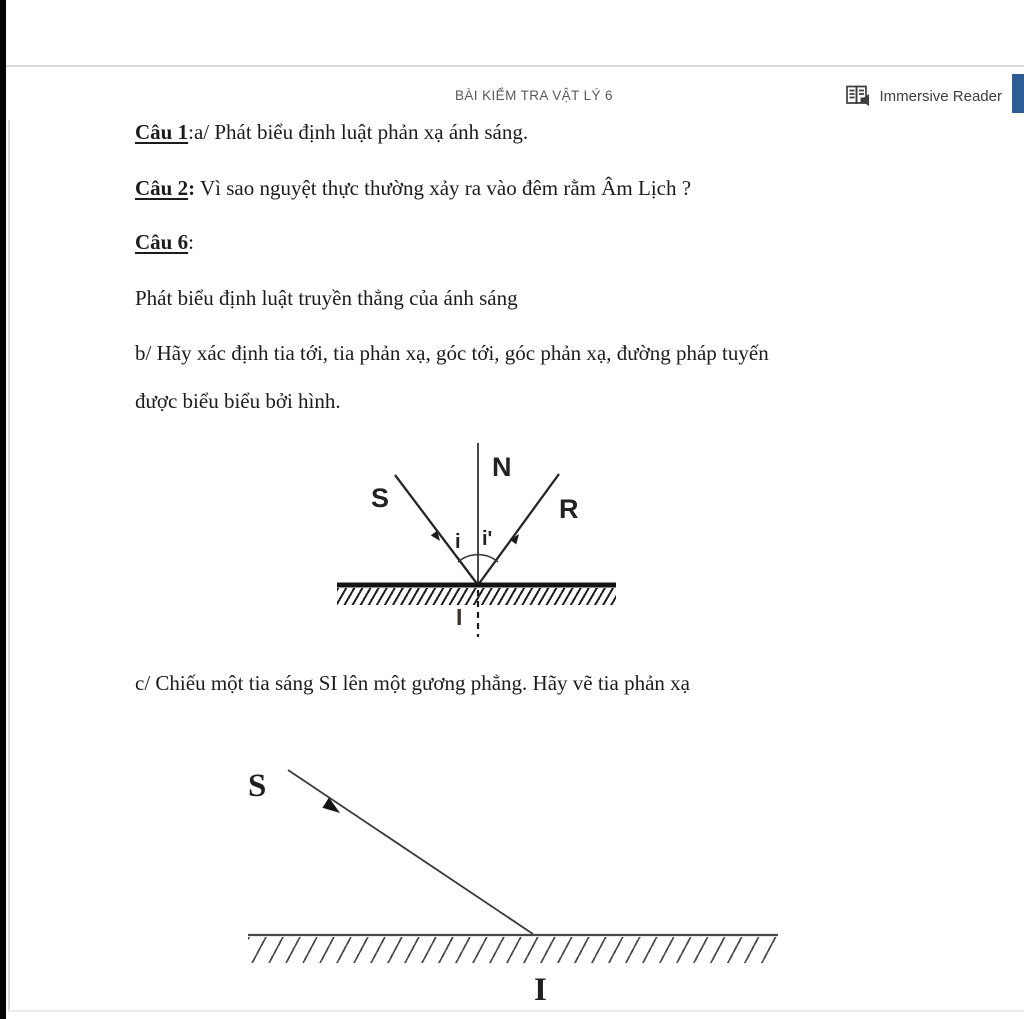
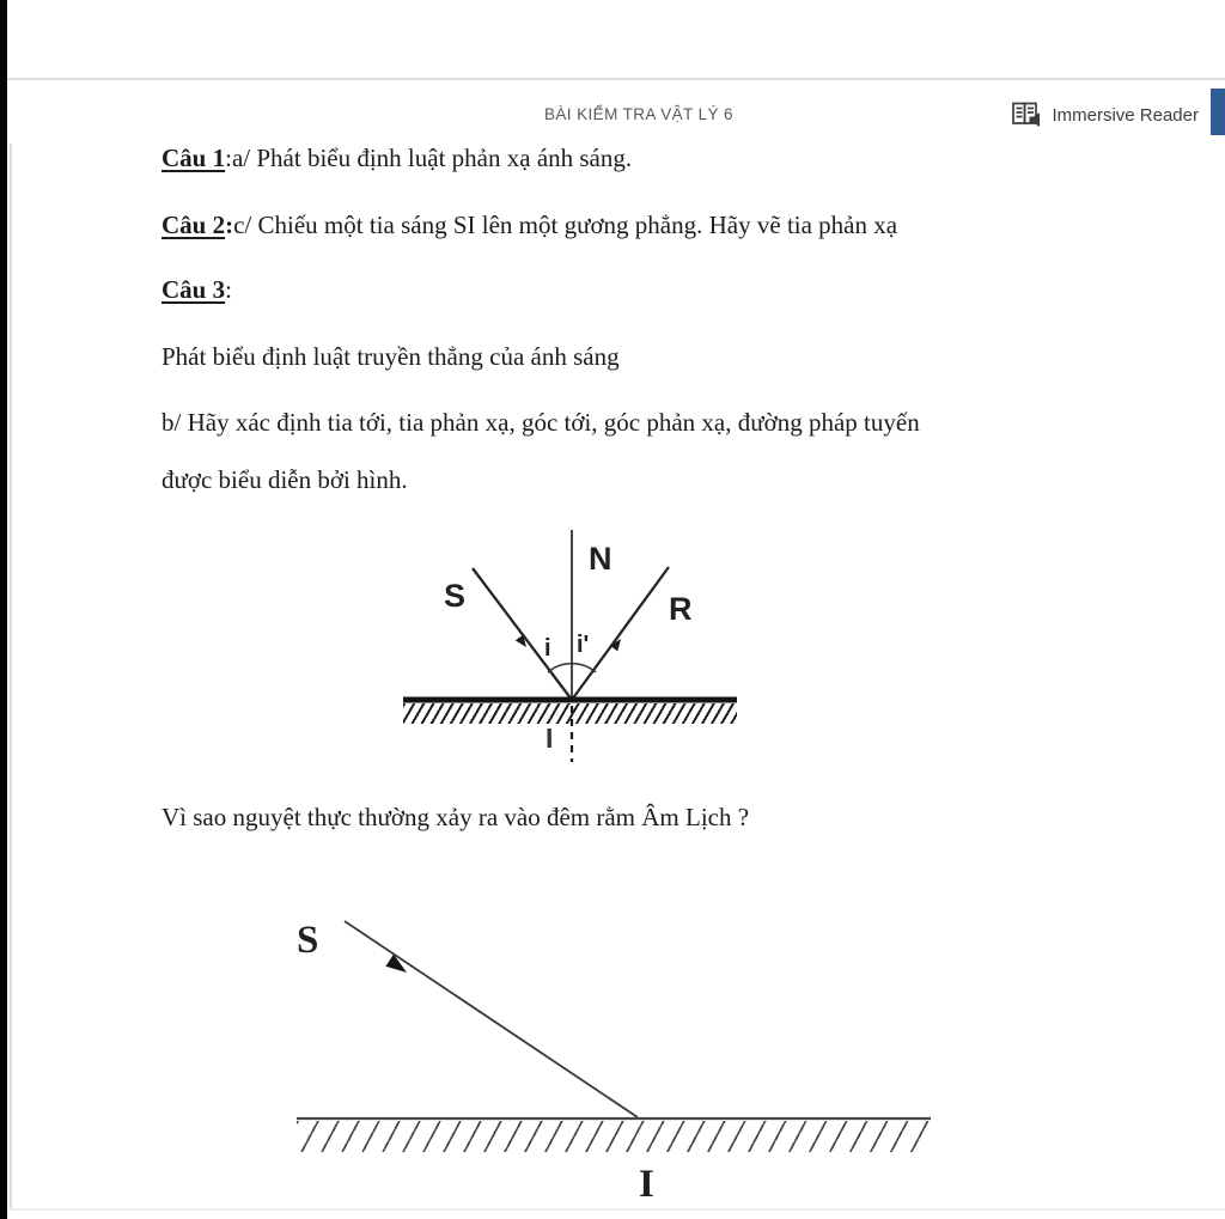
  BÀI KIỂM TRA VẬT LÝ 6
  Immersive Reader
  Câu 1:a/ Phát biểu định luật phản xạ ánh sáng.
- Câu 2: Vì sao nguyệt thực thường xảy ra vào đêm rằm Âm Lịch ?
+ Câu 2:c/ Chiếu một tia sáng SI lên một gương phẳng. Hãy vẽ tia phản xạ
- Câu 6:
+ Câu 3:
  Phát biểu định luật truyền thẳng của ánh sáng
  b/ Hãy xác định tia tới, tia phản xạ, góc tới, góc phản xạ, đường pháp tuyến
- được biểu biểu bởi hình.
+ được biểu diễn bởi hình.
- c/ Chiếu một tia sáng SI lên một gương phẳng. Hãy vẽ tia phản xạ
+ Vì sao nguyệt thực thường xảy ra vào đêm rằm Âm Lịch ?
  S
  N
  R
  i
  i'
  I
  S
  I
